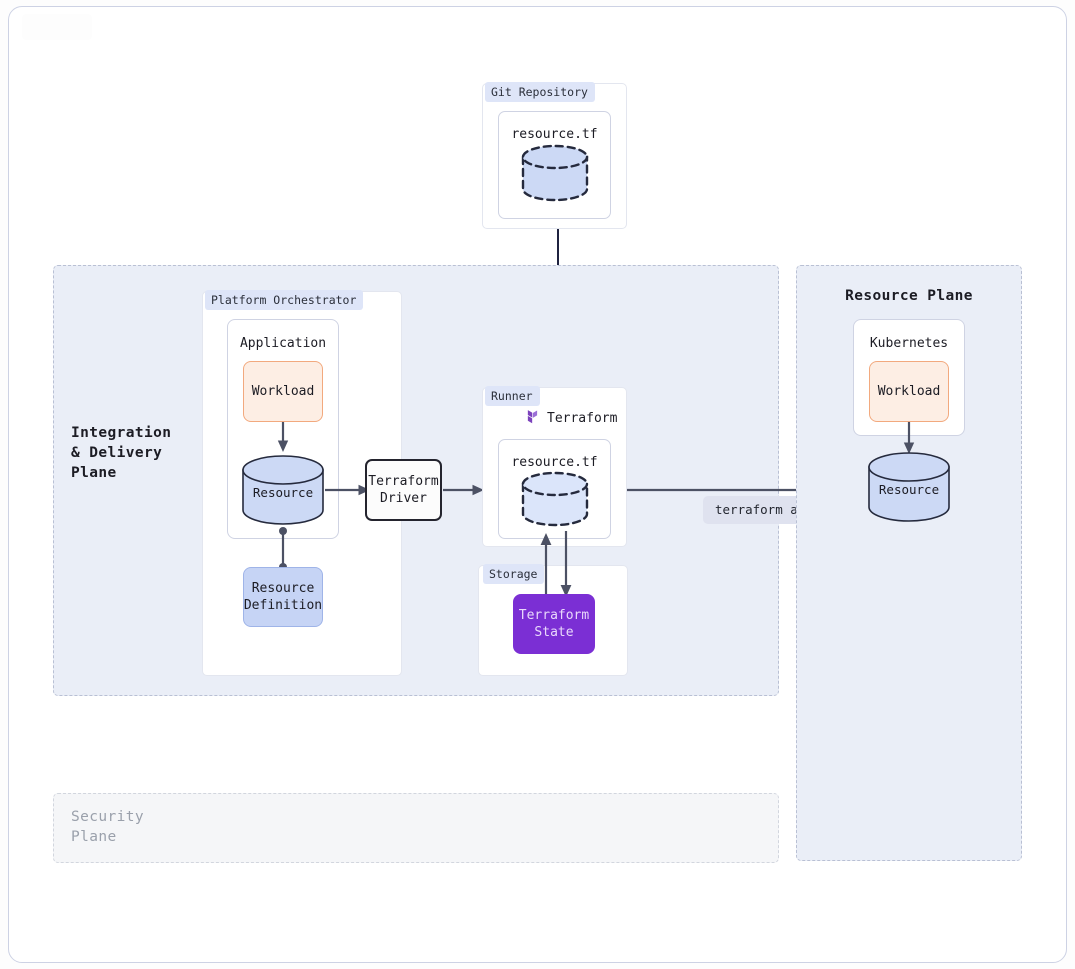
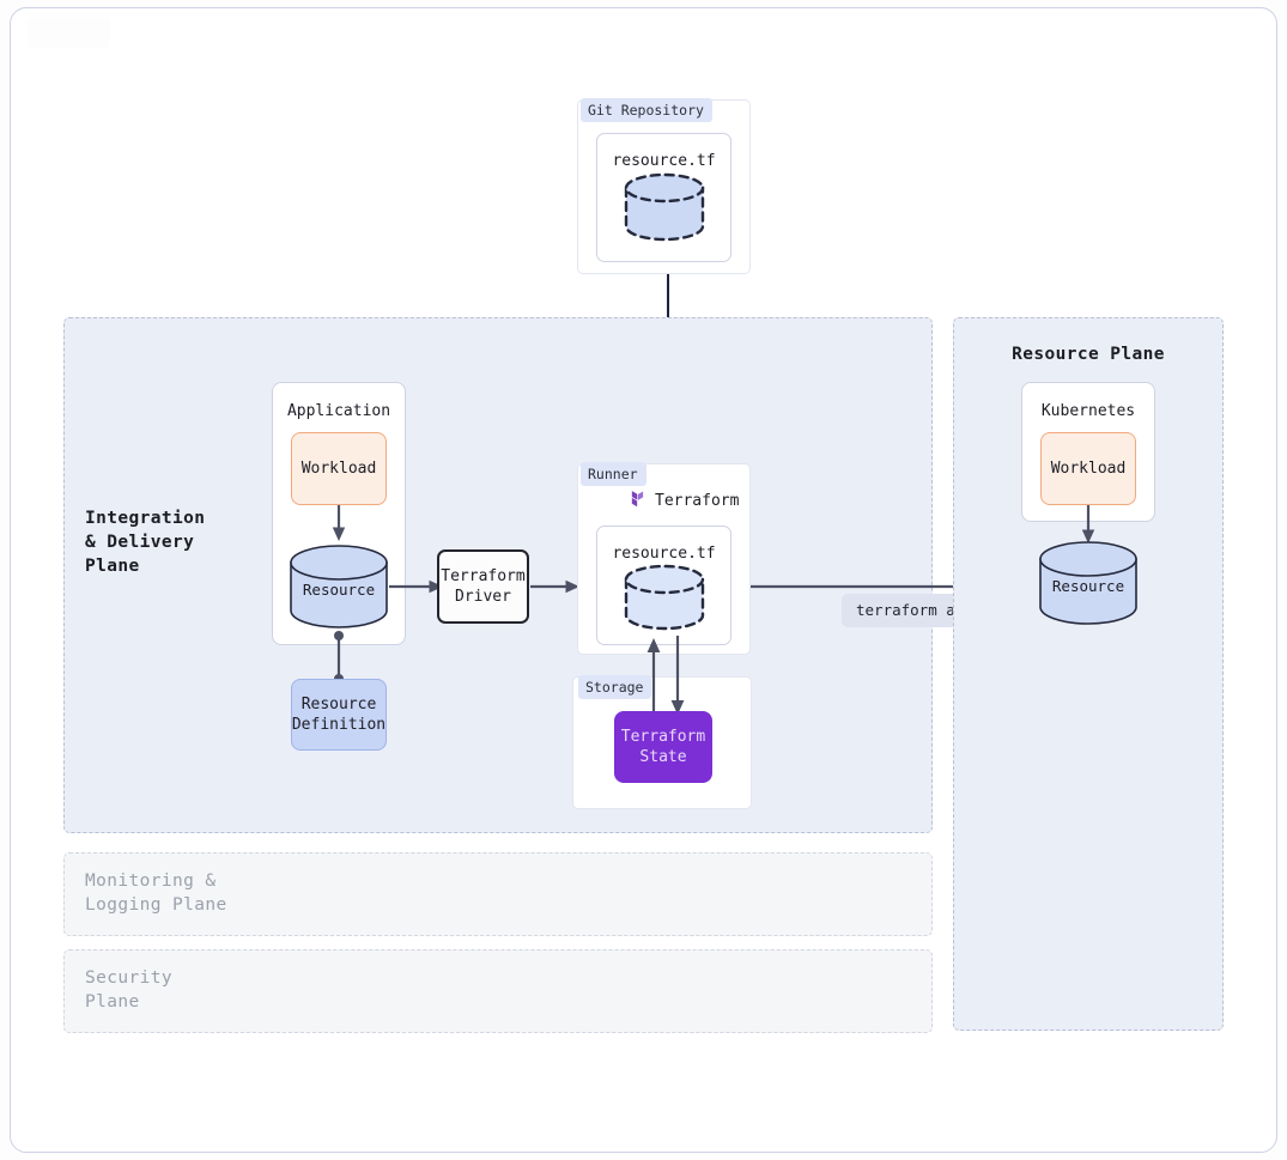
  Git Repository
  resource.tf
  Integration
  & Delivery
  Plane
- Platform Orchestrator
  Application
  Workload
  Resource
  Resource
  Definition
  Terraform
  Driver
  Runner
  Terraform
  resource.tf
  Storage
  Terraform
  State
  terraform a
  Resource Plane
  Kubernetes
  Workload
  Resource
+ Monitoring &
+ Logging Plane
  Security
  Plane
